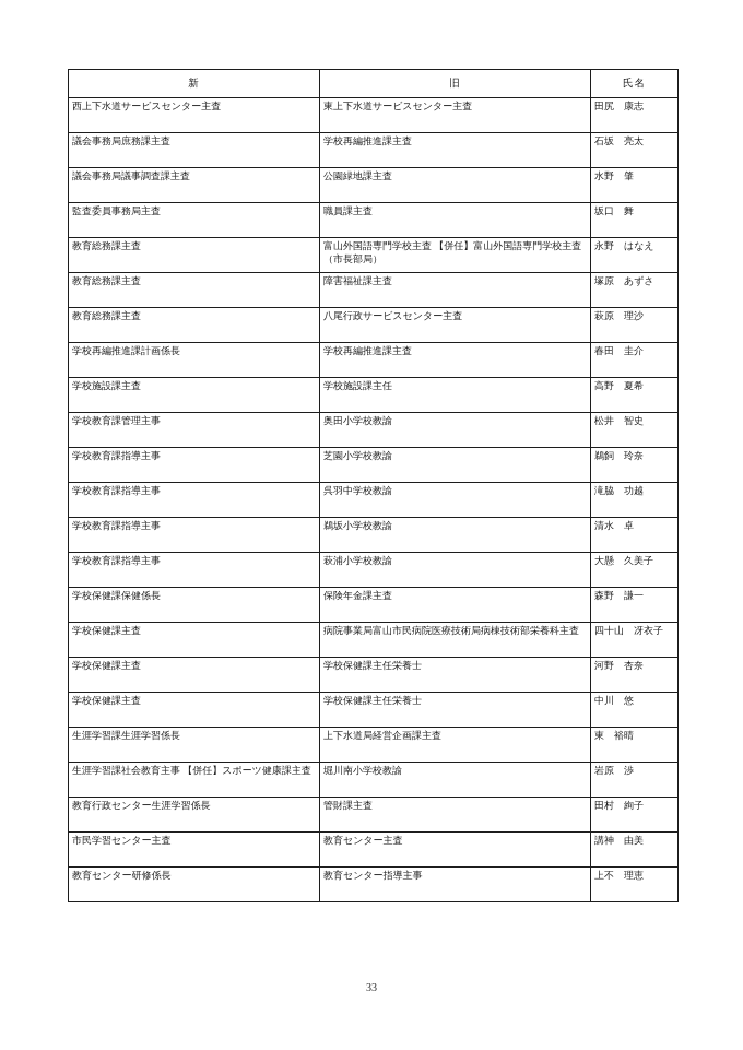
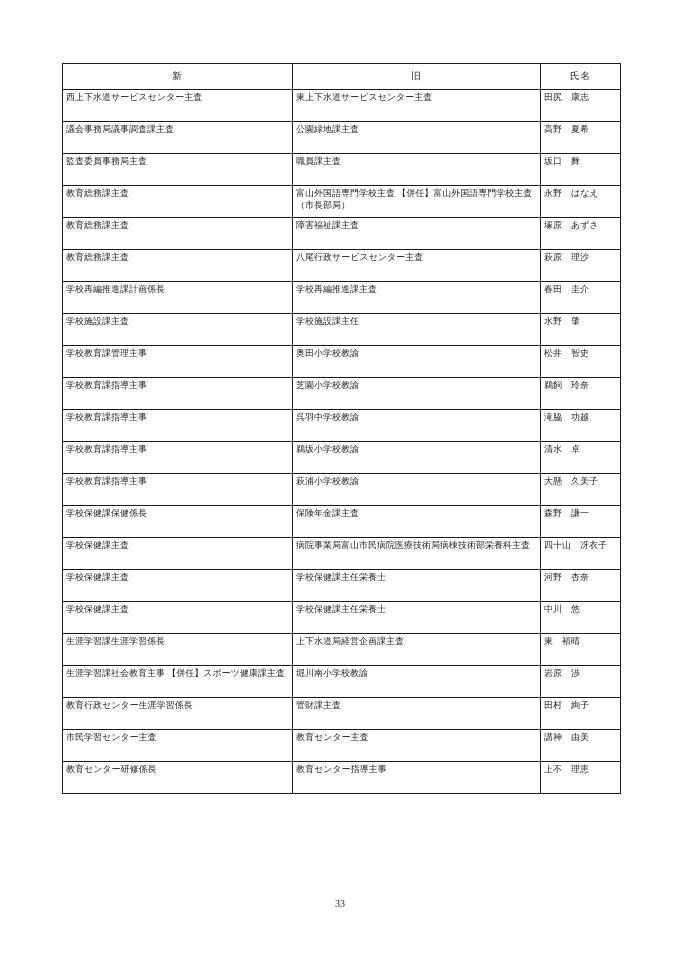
  新	旧	氏名
  西上下水道サービスセンター主査	東上下水道サービスセンター主査	田尻 康志
- 議会事務局庶務課主査	学校再編推進課主査	石坂 亮太
- 議会事務局議事調査課主査	公園緑地課主査	水野 肇
+ 議会事務局議事調査課主査	公園緑地課主査	高野 夏希
  監査委員事務局主査	職員課主査	坂口 舞
  教育総務課主査	富山外国語専門学校主査 【併任】富山外国語専門学校主査（市長部局）	永野 はなえ
  教育総務課主査	障害福祉課主査	塚原 あずさ
  教育総務課主査	八尾行政サービスセンター主査	萩原 理沙
  学校再編推進課計画係長	学校再編推進課主査	春田 圭介
- 学校施設課主査	学校施設課主任	高野 夏希
+ 学校施設課主査	学校施設課主任	水野 肇
  学校教育課管理主事	奥田小学校教諭	松井 智史
  学校教育課指導主事	芝園小学校教諭	鵜飼 玲奈
  学校教育課指導主事	呉羽中学校教諭	滝脇 功越
  学校教育課指導主事	鵜坂小学校教諭	清水 卓
  学校教育課指導主事	萩浦小学校教諭	大懸 久美子
  学校保健課保健係長	保険年金課主査	森野 謙一
  学校保健課主査	病院事業局富山市民病院医療技術局病棟技術部栄養科主査	四十山 冴衣子
  学校保健課主査	学校保健課主任栄養士	河野 杏奈
  学校保健課主査	学校保健課主任栄養士	中川 悠
  生涯学習課生涯学習係長	上下水道局経営企画課主査	東 裕晴
  生涯学習課社会教育主事 【併任】スポーツ健康課主査	堀川南小学校教諭	岩原 渉
  教育行政センター生涯学習係長	管財課主査	田村 絢子
  市民学習センター主査	教育センター主査	講神 由美
  教育センター研修係長	教育センター指導主事	上不 理恵
  33
